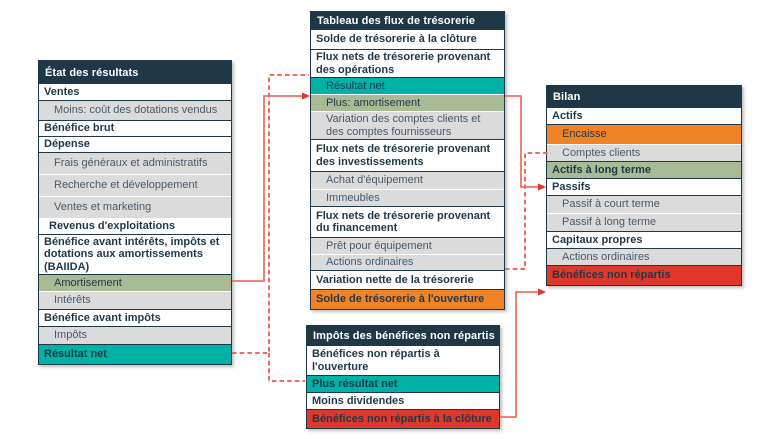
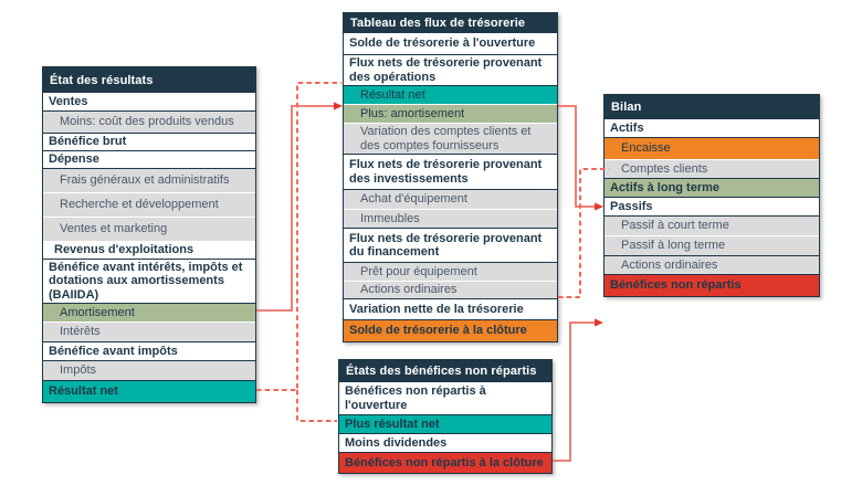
  État des résultats
  Ventes
- Moins: coût des dotations vendus
+ Moins: coût des produits vendus
  Bénéfice brut
  Dépense
  Frais généraux et administratifs
  Recherche et développement
  Ventes et marketing
  Revenus d'exploitations
  Bénéfice avant intérêts, impôts et dotations aux amortissements (BAIIDA)
  Amortisement
  Intérêts
  Bénéfice avant impôts
  Impôts
  Résultat net
  Tableau des flux de trésorerie
- Solde de trésorerie à la clôture
+ Solde de trésorerie à l'ouverture
  Flux nets de trésorerie provenant des opérations
  Résultat net
  Plus: amortisement
  Variation des comptes clients et des comptes fournisseurs
  Flux nets de trésorerie provenant des investissements
  Achat d'équipement
  Immeubles
  Flux nets de trésorerie provenant du financement
  Prêt pour équipement
  Actions ordinaires
  Variation nette de la trésorerie
- Solde de trésorerie à l'ouverture
+ Solde de trésorerie à la clôture
- Impôts des bénéfices non répartis
+ États des bénéfices non répartis
  Bénéfices non répartis à l'ouverture
  Plus résultat net
  Moins dividendes
  Bénéfices non répartis à la clôture
  Bilan
  Actifs
  Encaisse
  Comptes clients
  Actifs à long terme
  Passifs
  Passif à court terme
  Passif à long terme
- Capitaux propres
  Actions ordinaires
  Bénéfices non répartis
